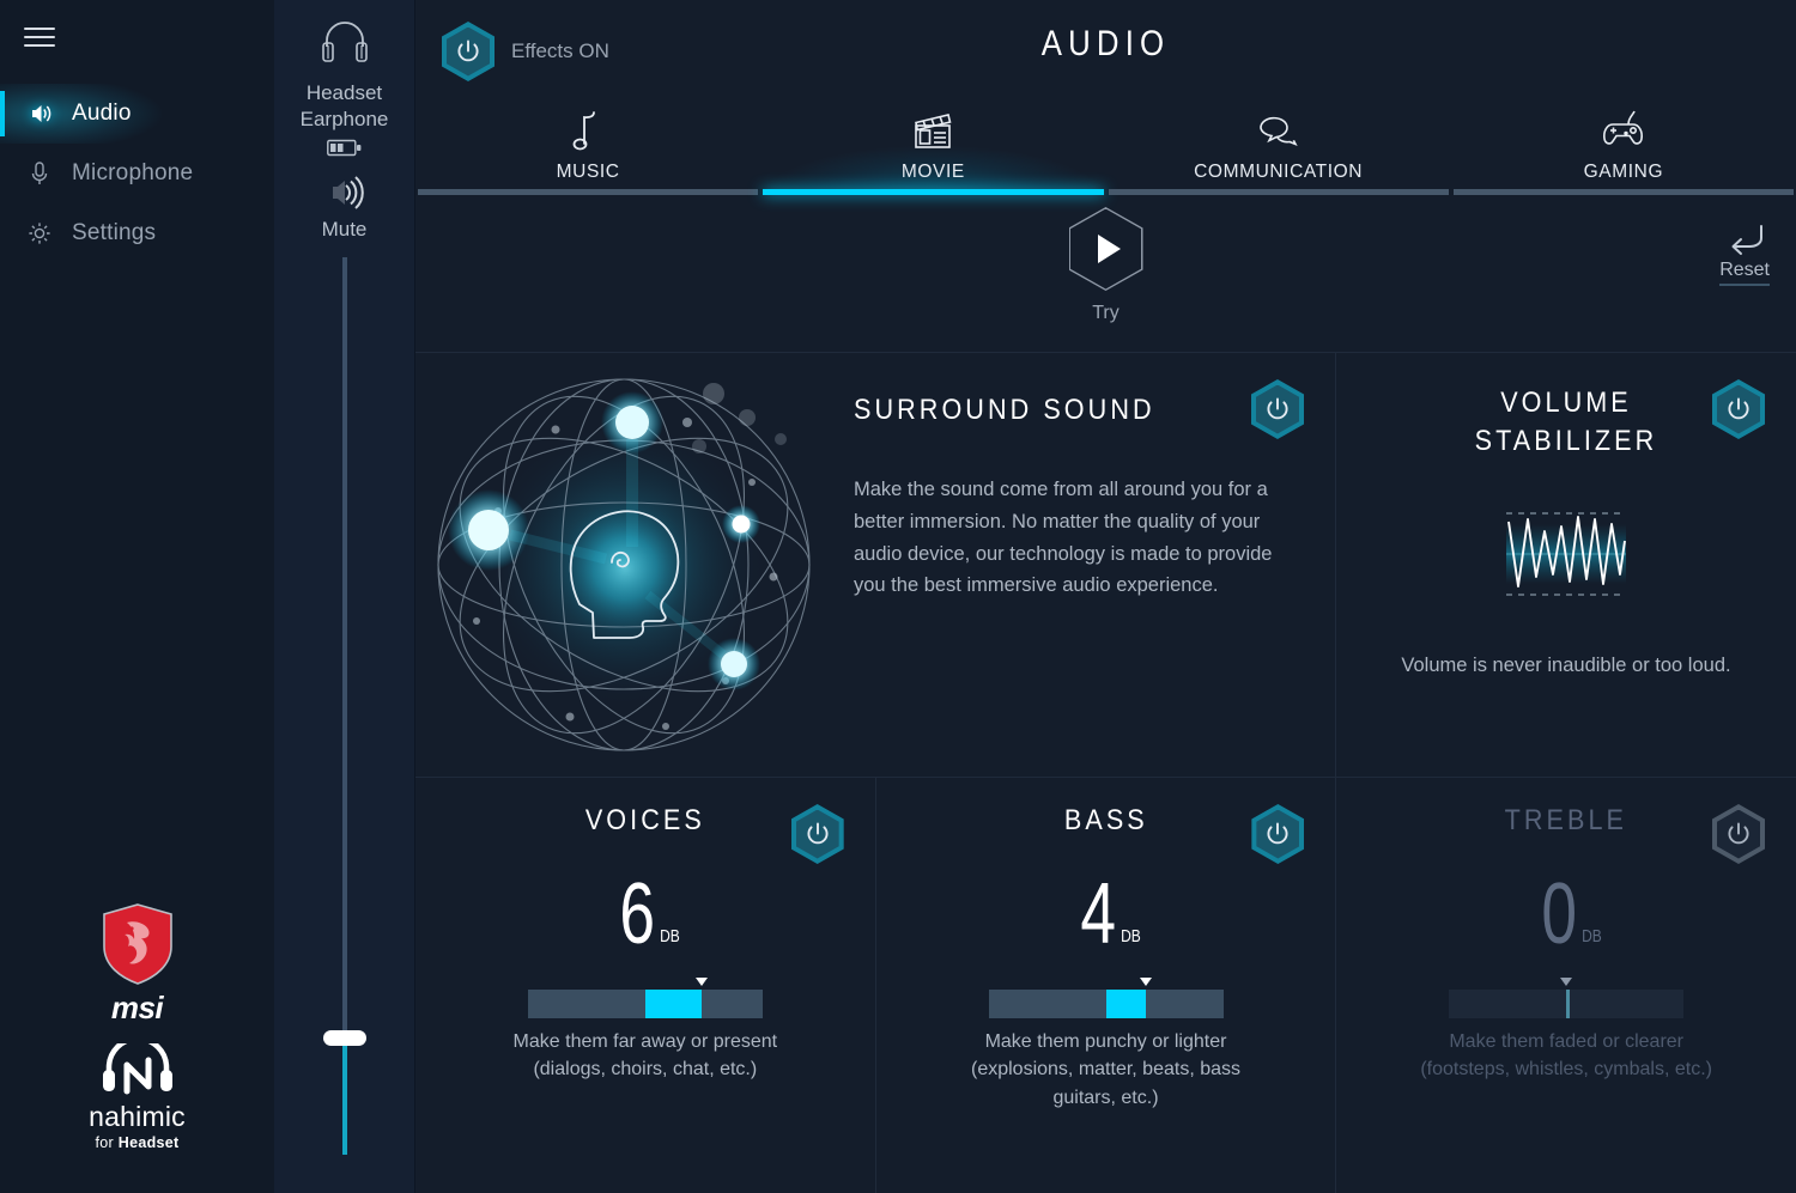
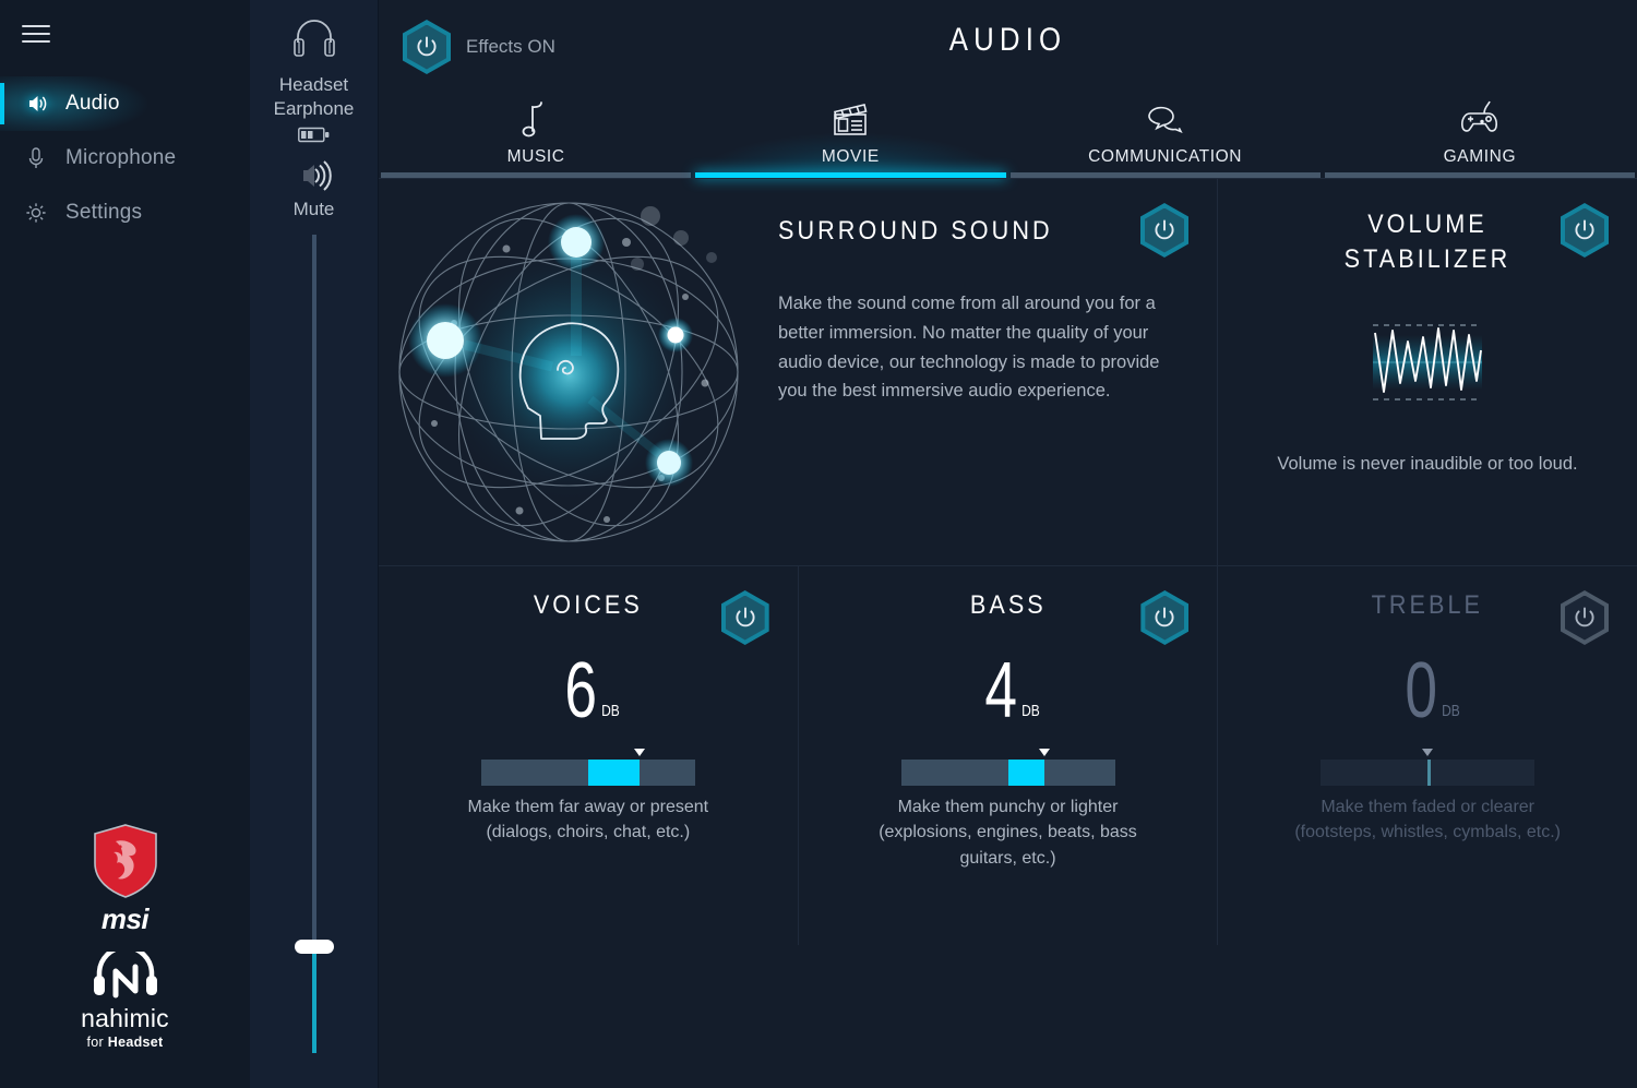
  Audio
  Microphone
  Settings
  msi
  nahimic
  for Headset
  Headset
  Earphone
  Mute
  Effects ON
  AUDIO
  MUSIC
  MOVIE
  COMMUNICATION
  GAMING
- Try
- Reset
  SURROUND SOUND
  Make the sound come from all around you for a better immersion. No matter the quality of your audio device, our technology is made to provide you the best immersive audio experience.
  VOLUME
  STABILIZER
  Volume is never inaudible or too loud.
  VOICES
  6
  DB
  Make them far away or present
  (dialogs, choirs, chat, etc.)
  BASS
  4
  DB
  Make them punchy or lighter
- (explosions, matter, beats, bass guitars, etc.)
+ (explosions, engines, beats, bass guitars, etc.)
  TREBLE
  0
  DB
  Make them faded or clearer
  (footsteps, whistles, cymbals, etc.)
